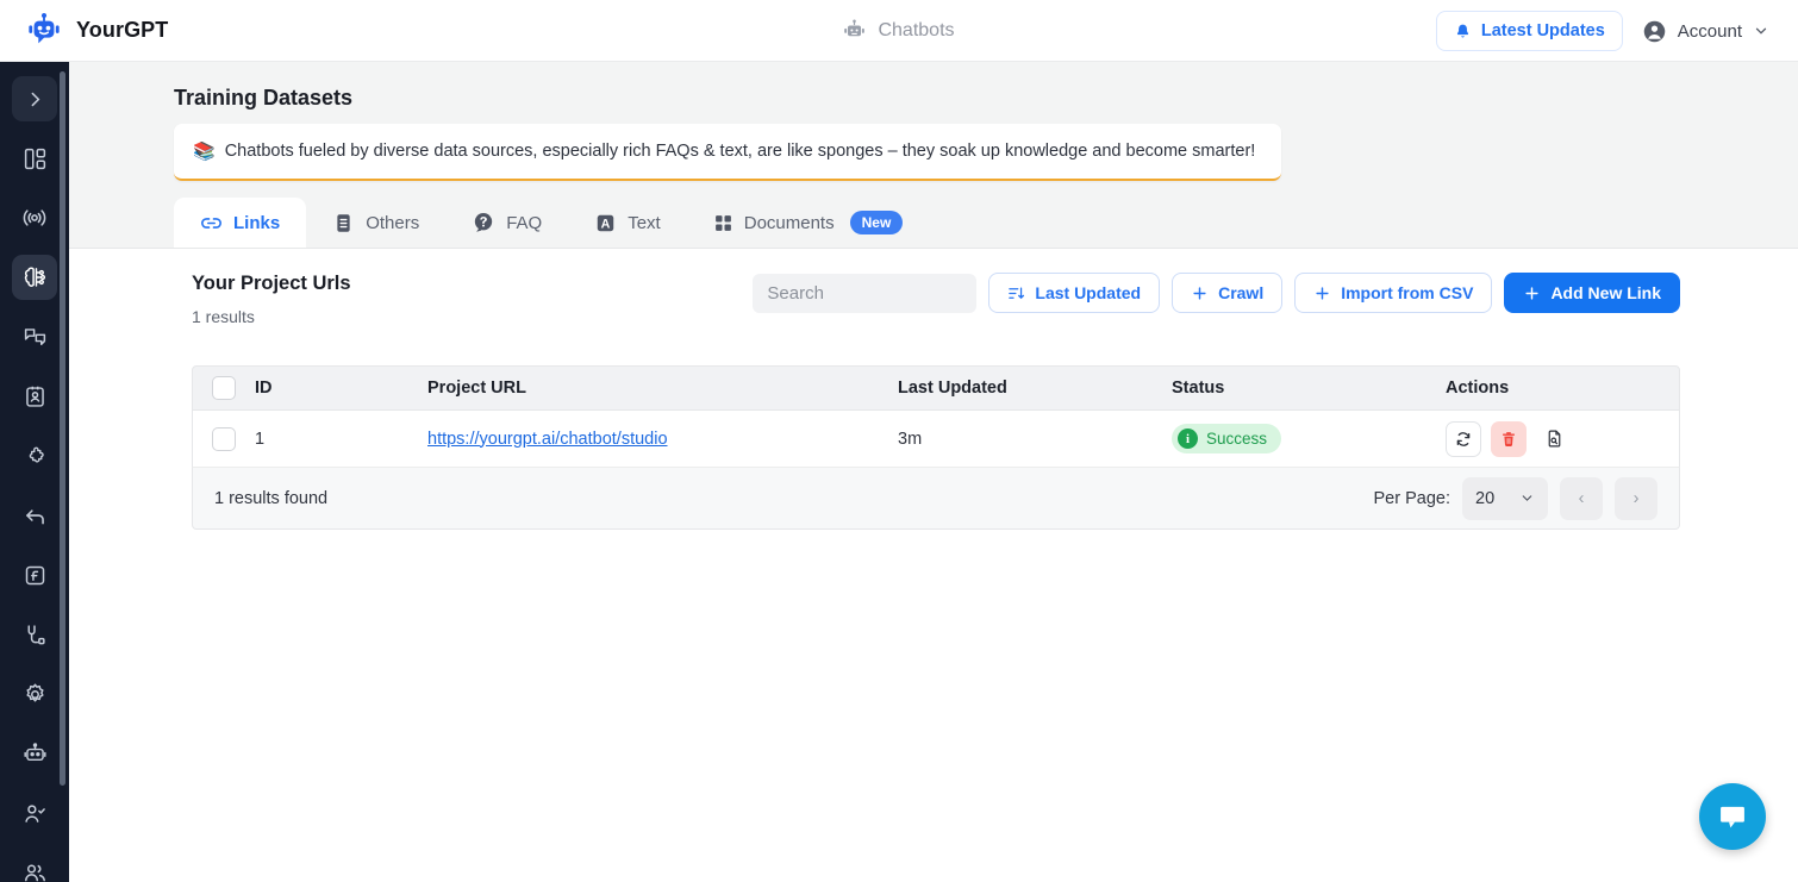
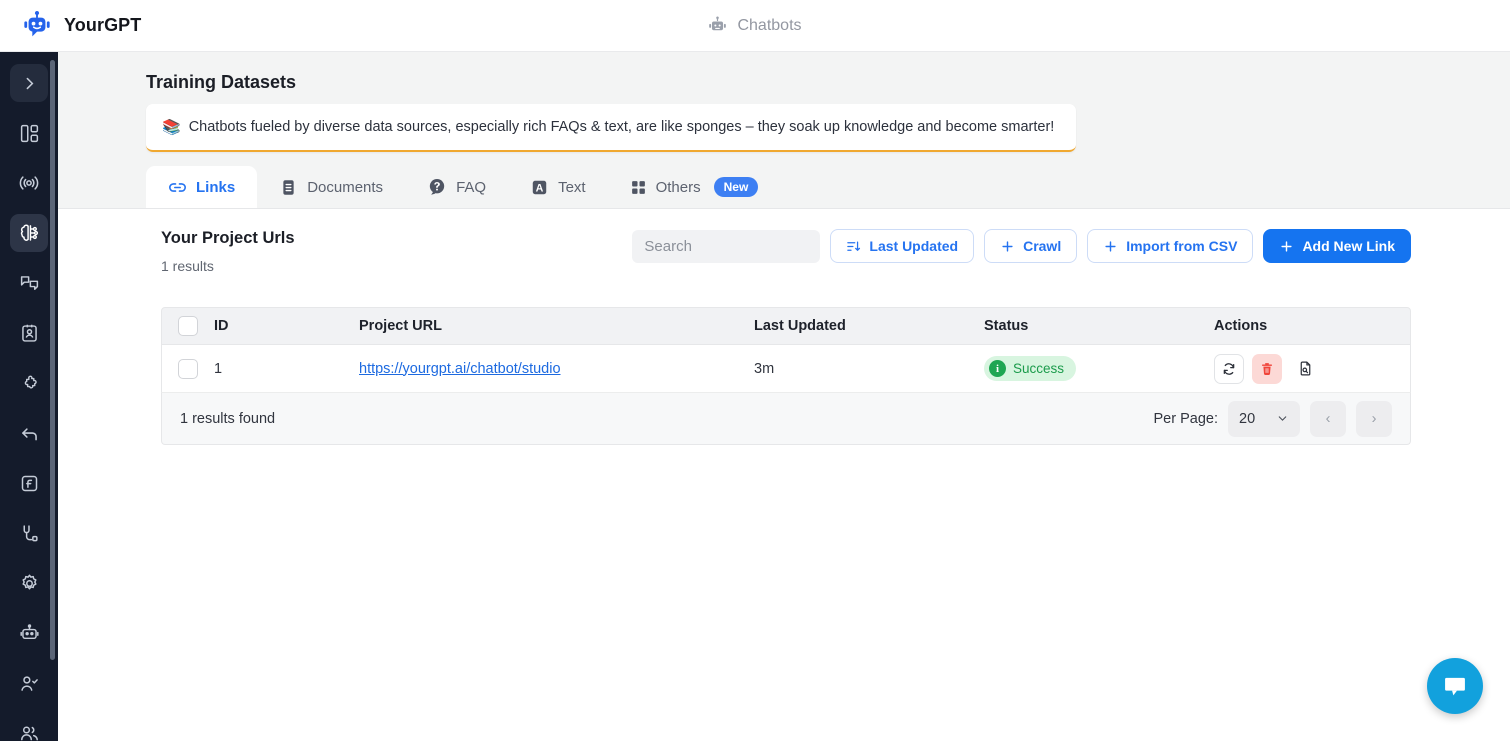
  YourGPT
  Chatbots
- Latest Updates
- Account
  Training Datasets
  📚
  Chatbots fueled by diverse data sources, especially rich FAQs & text, are like sponges – they soak up knowledge and become smarter!
  Links
- Others
+ Documents
  FAQ
  A
  Text
- Documents
+ Others
  New
  Your Project Urls
  1 results
  Search
  Last Updated
  Crawl
  Import from CSV
  Add New Link
  ID
  Project URL
  Last Updated
  Status
  Actions
  1
  https://yourgpt.ai/chatbot/studio
  3m
  i
  Success
  1 results found
  Per Page:
  20
  ‹
  ›
